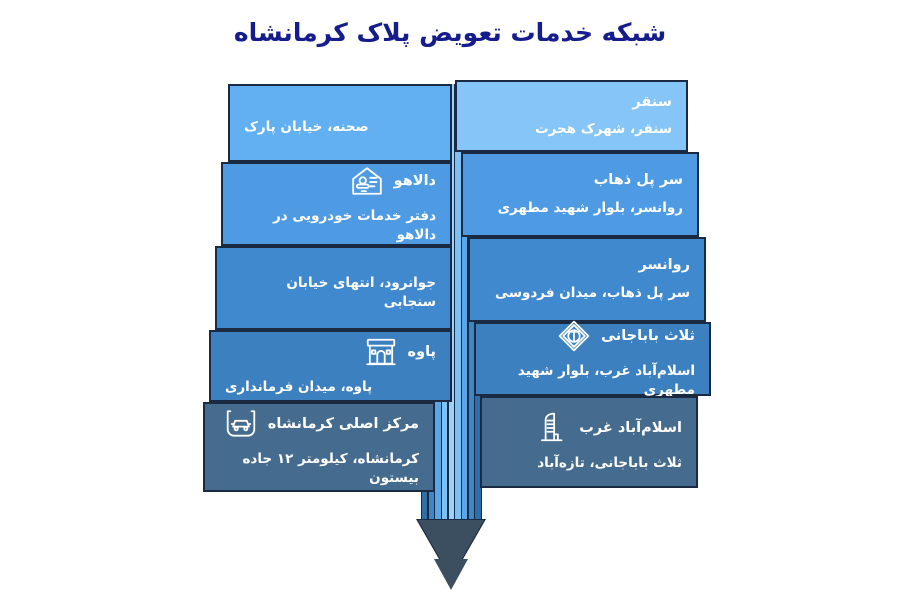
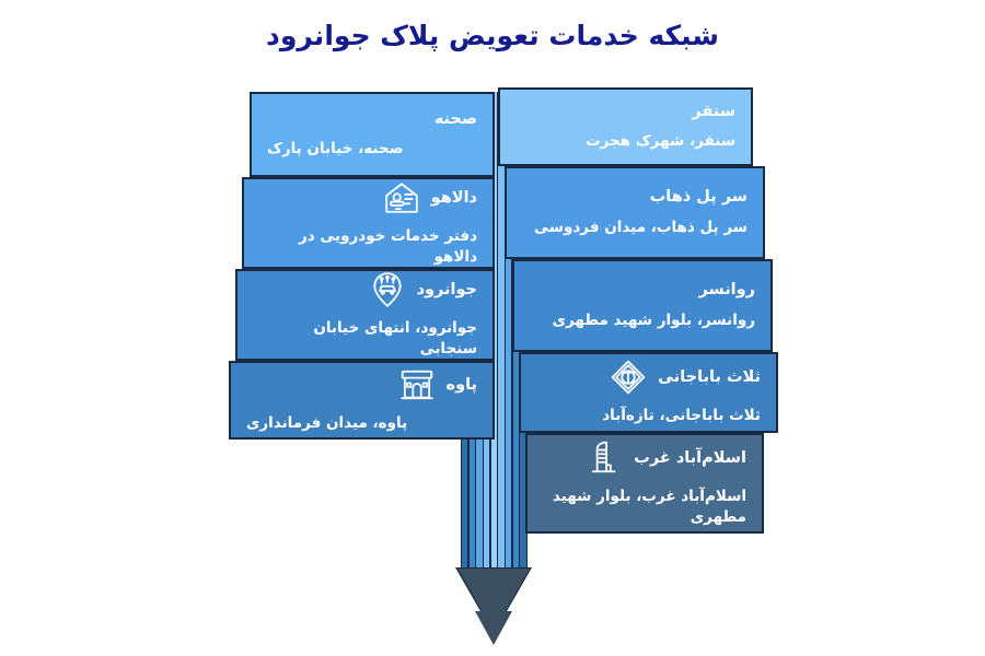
- شبکه خدمات تعویض پلاک کرمانشاه
+ شبکه خدمات تعویض پلاک جوانرود
+ صحنه
  صحنه، خیابان پارک
  دالاهو
  دفتر خدمات خودرویی در دالاهو
+ جوانرود
  جوانرود، انتهای خیابان سنجابی
  پاوه
  پاوه، میدان فرمانداری
- مرکز اصلی کرمانشاه
- کرمانشاه، کیلومتر ۱۲ جاده بیستون
  سنقر
  سنقر، شهرک هجرت
  سر پل ذهاب
- روانسر، بلوار شهید مطهری
+ سر پل ذهاب، میدان فردوسی
  روانسر
- سر پل ذهاب، میدان فردوسی
+ روانسر، بلوار شهید مطهری
  ثلاث باباجانی
- اسلام‌آباد غرب، بلوار شهید مطهری
+ ثلاث باباجانی، تازه‌آباد
  اسلام‌آباد غرب
- ثلاث باباجانی، تازه‌آباد
+ اسلام‌آباد غرب، بلوار شهید مطهری
